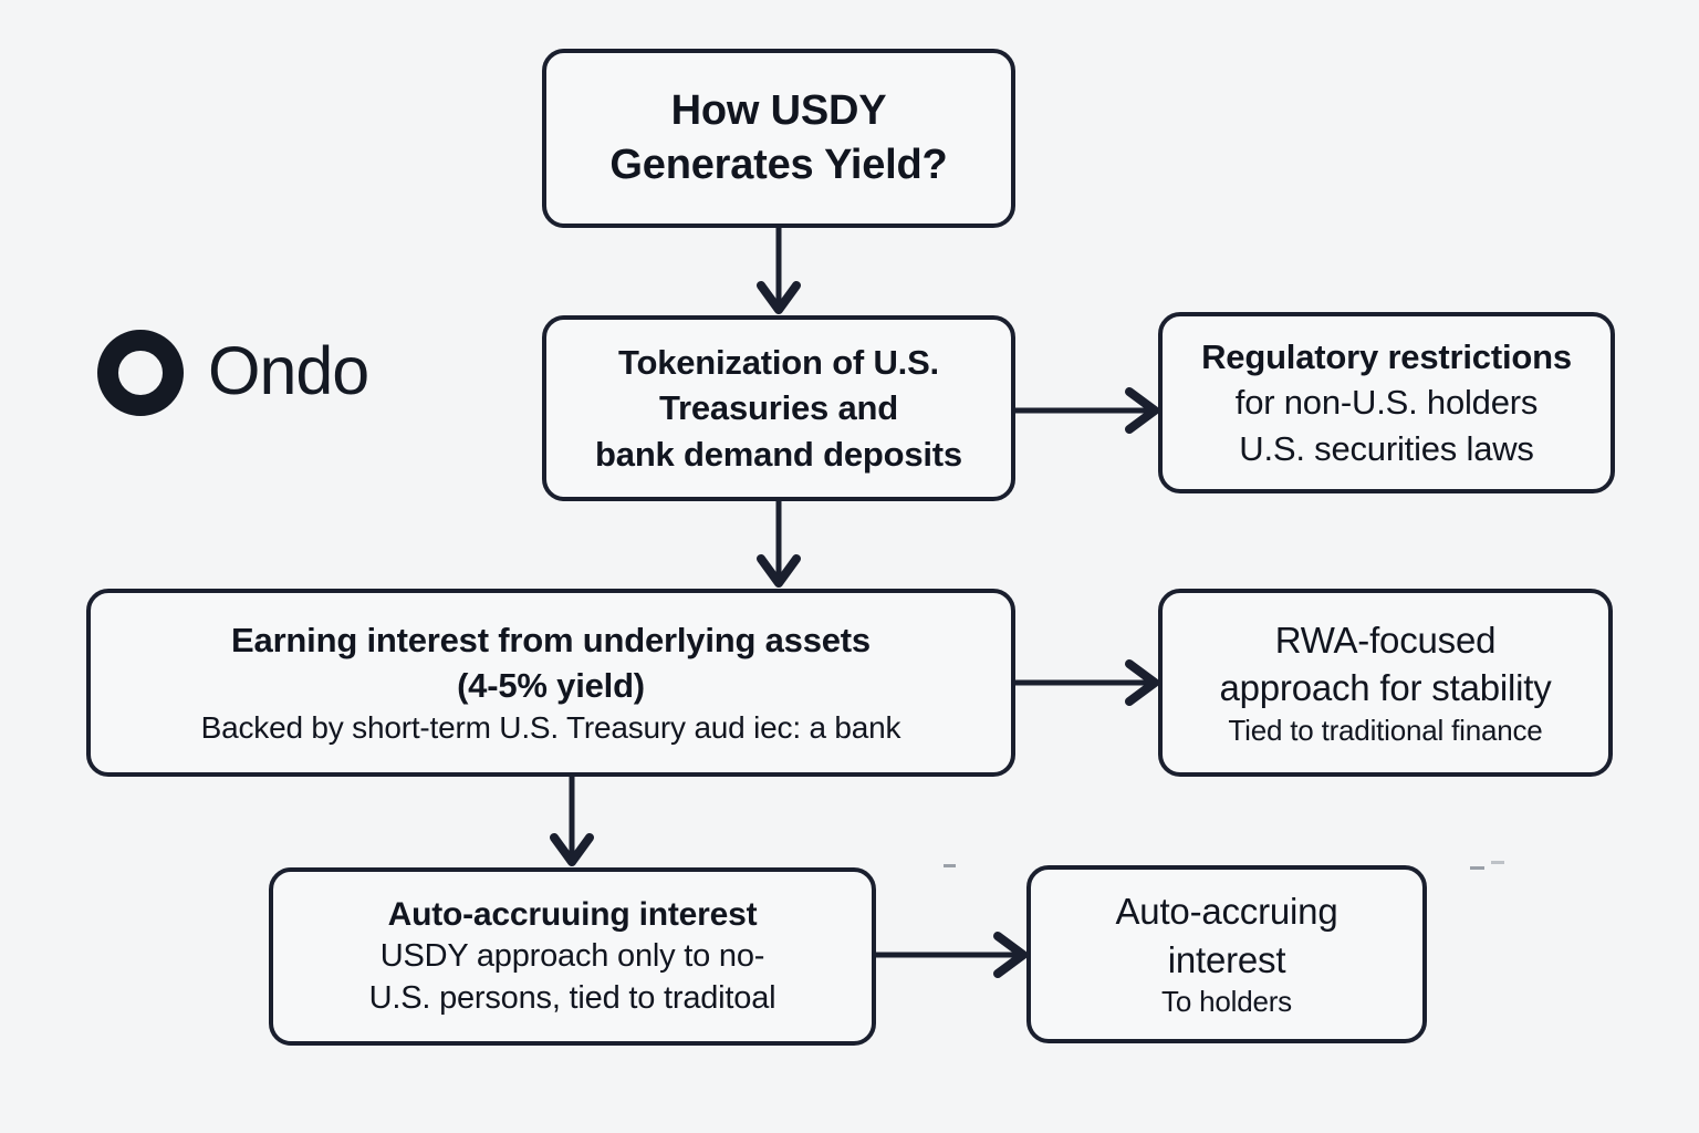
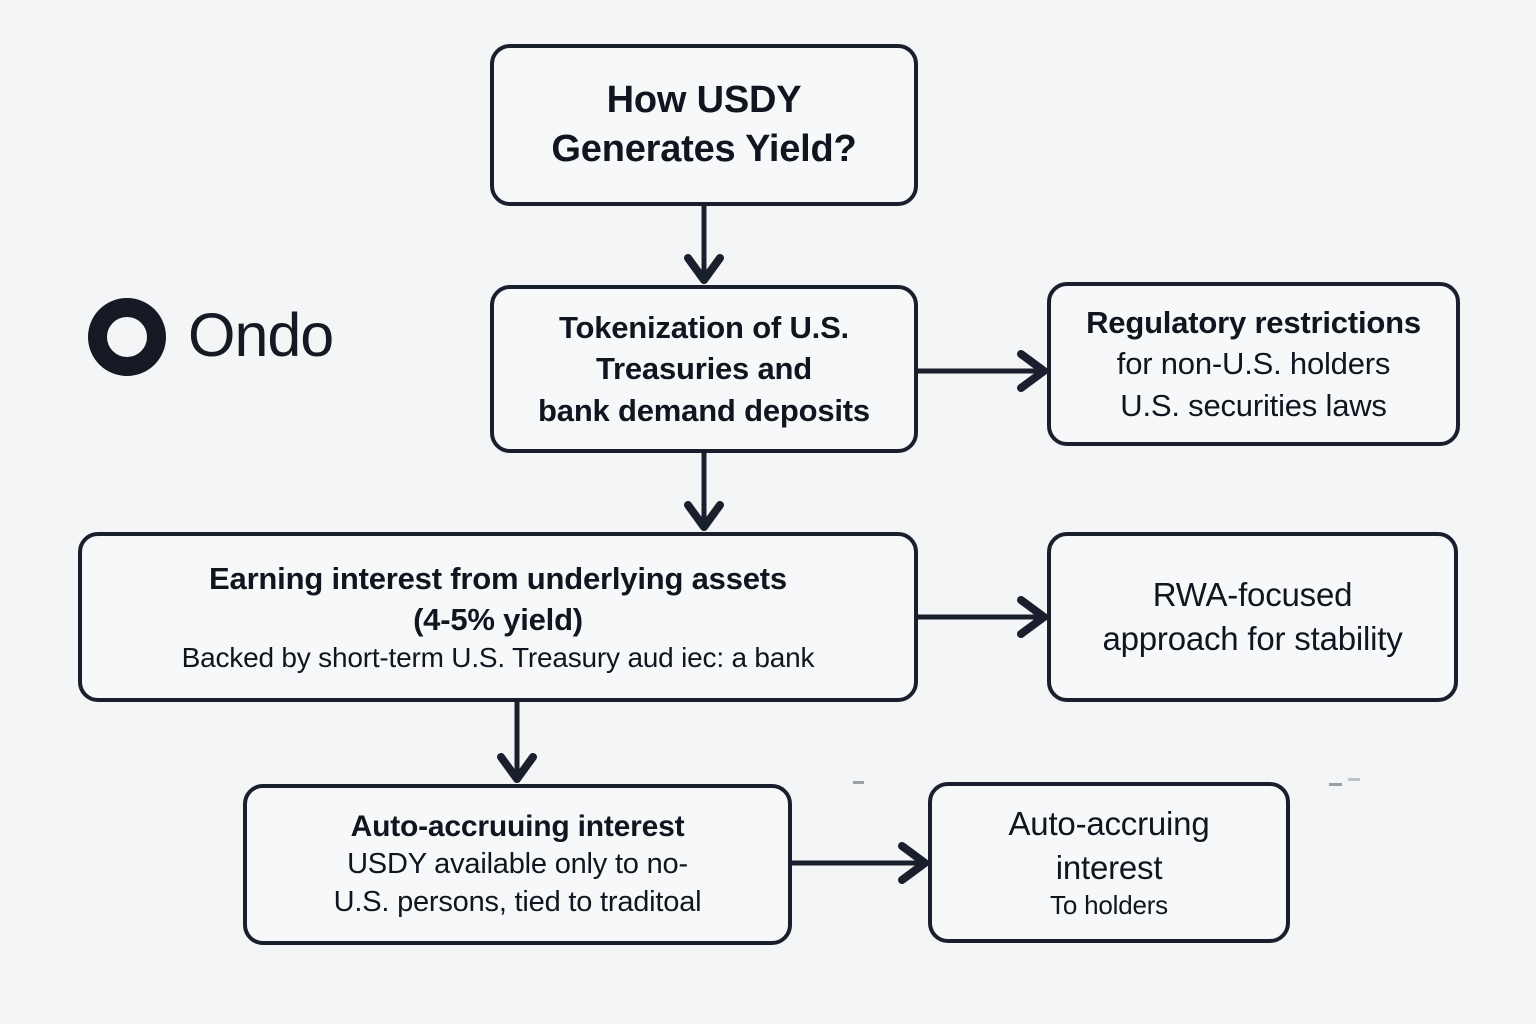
  Ondo
  How USDY
  Generates Yield?
  Tokenization of U.S.
  Treasuries and
  bank demand deposits
  Regulatory restrictions
  for non-U.S. holders
  U.S. securities laws
  Earning interest from underlying assets
  (4-5% yield)
  Backed by short-term U.S. Treasury aud iec: a bank
  RWA-focused
  approach for stability
- Tied to traditional finance
  Auto-accruuing interest
- USDY approach only to no-
+ USDY available only to no-
  U.S. persons, tied to traditoal
  Auto-accruing
  interest
  To holders
